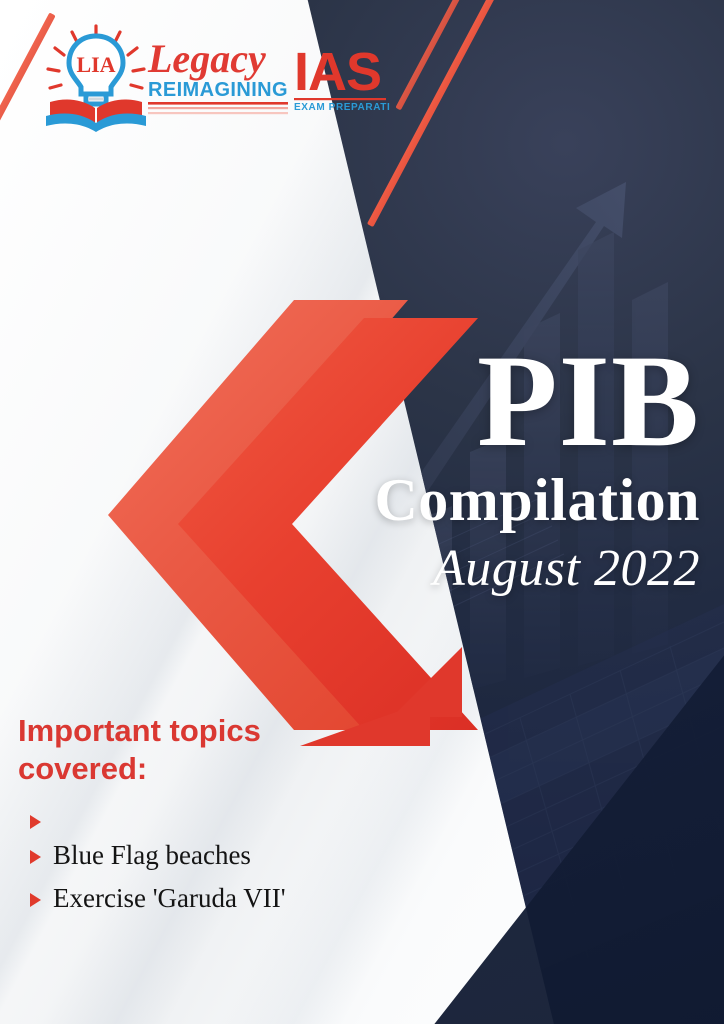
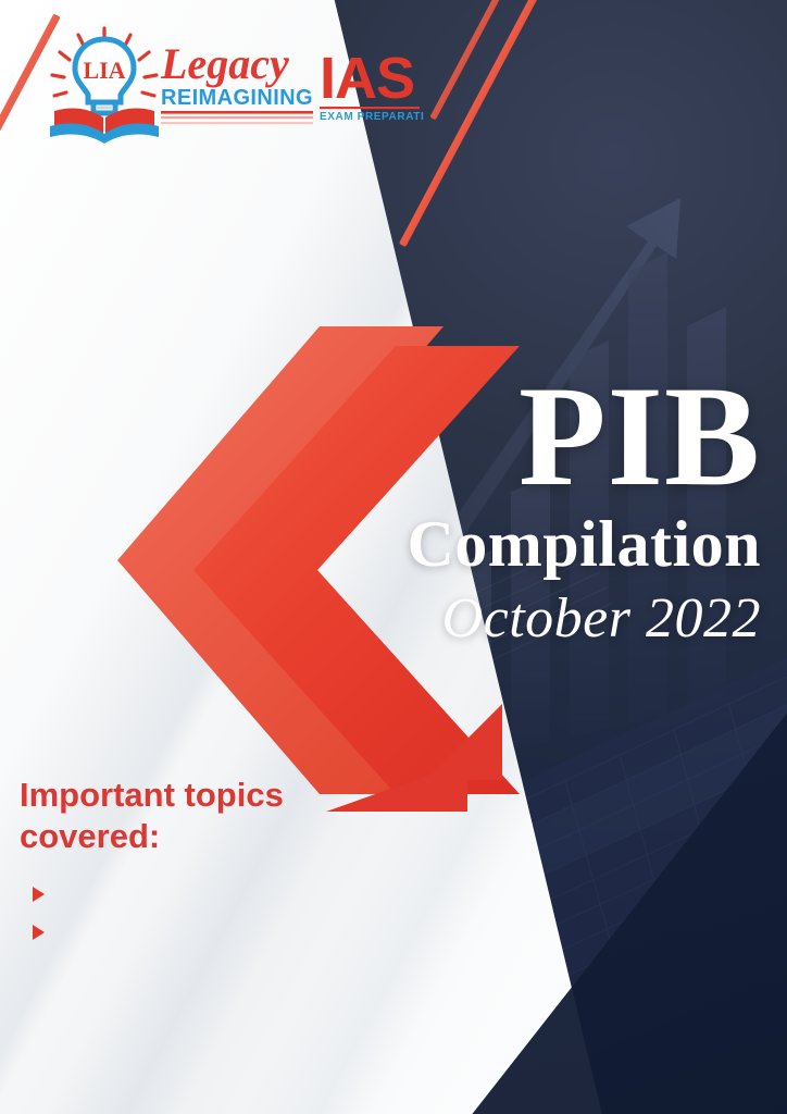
  LIA
  Legacy
  REIMAGINING
  IAS
  EXAM PREPARATI
  PIB
  Compilation
- August 2022
+ October 2022
  Important topics covered:
- Blue Flag beaches
- Exercise 'Garuda VII'
